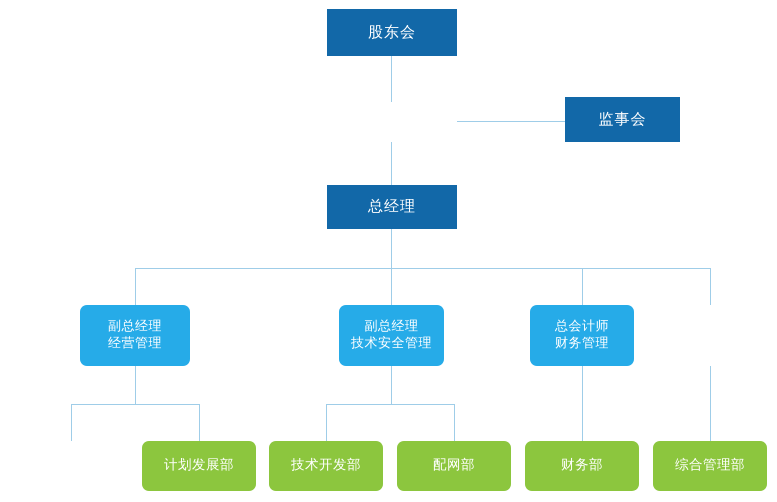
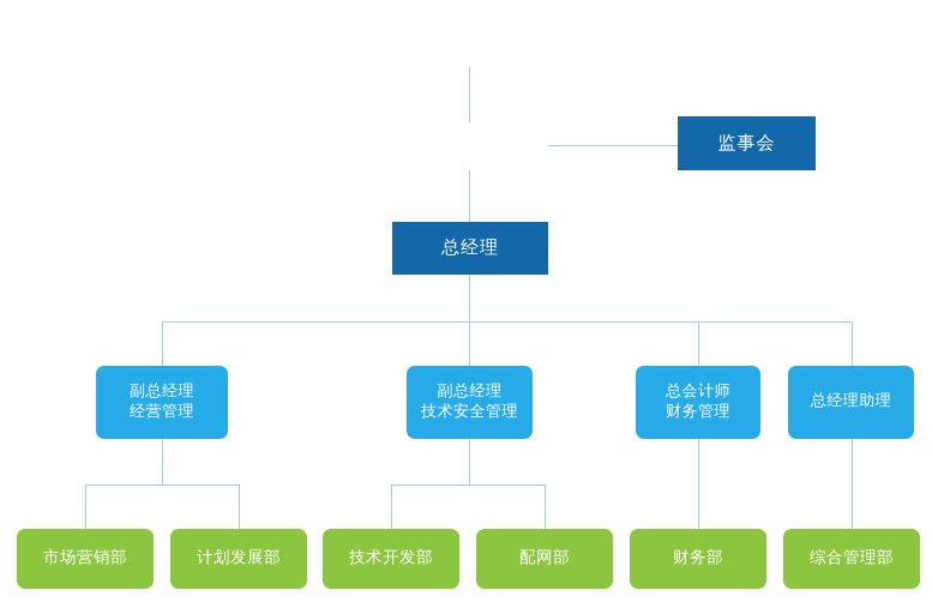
- 股东会
  监事会
  总经理
  副总经理
  经营管理
  副总经理
  技术安全管理
  总会计师
  财务管理
+ 总经理助理
+ 市场营销部
  计划发展部
  技术开发部
  配网部
  财务部
  综合管理部
